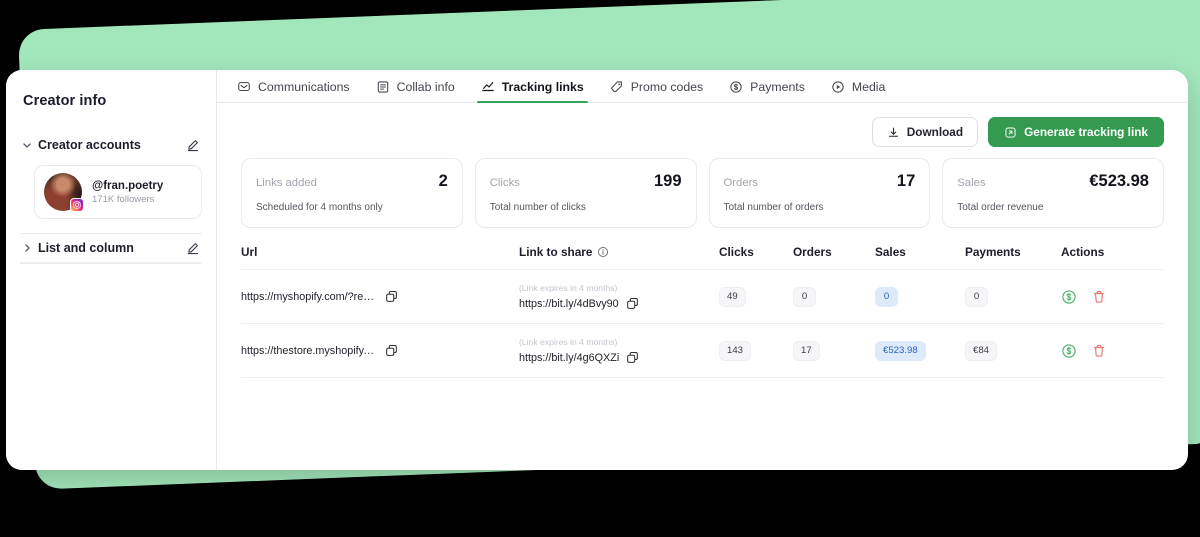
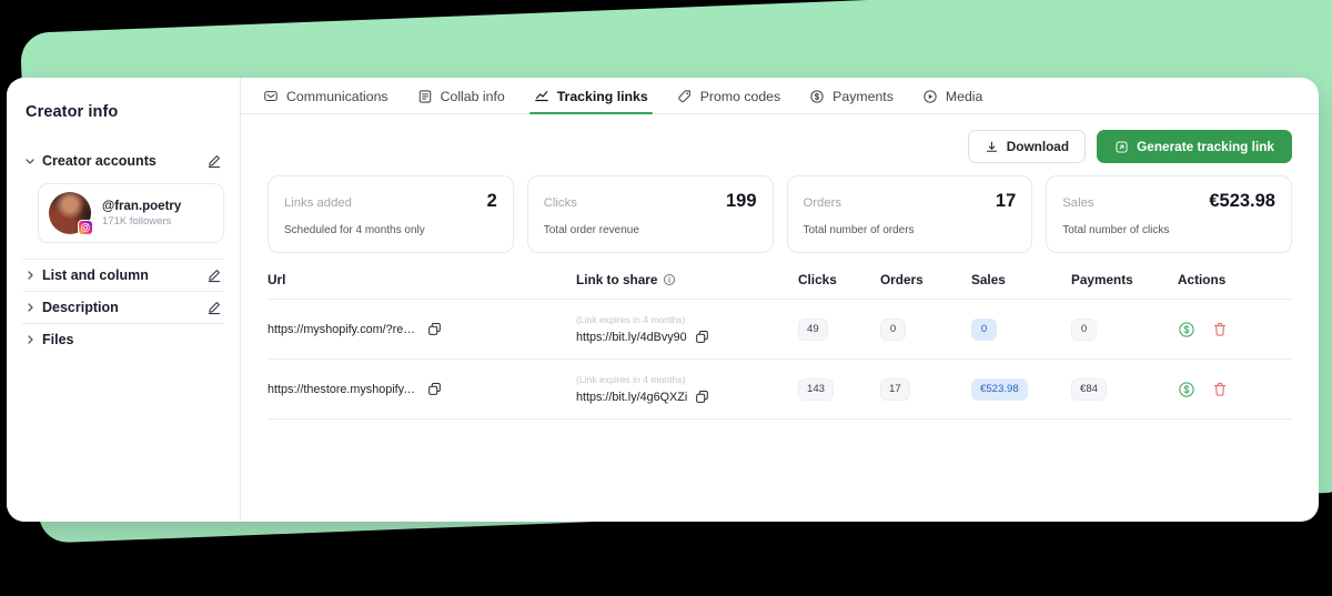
  Creator info
  Creator accounts
  @fran.poetry
  171K followers
  List and column
+ Description
+ Files
  Communications
  Collab info
  Tracking links
  Promo codes
  Payments
  Media
  Download
  Generate tracking link
  Links added
  2
  Scheduled for 4 months only
  Clicks
  199
- Total number of clicks
+ Total order revenue
  Orders
  17
  Total number of orders
  Sales
  €523.98
- Total order revenue
+ Total number of clicks
  Url
  Link to share
  Clicks
  Orders
  Sales
  Payments
  Actions
  https://myshopify.com/?ref=1
  (Link expires in 4 months)
  https://bit.ly/4dBvy90
  49
  0
  0
  0
  https://thestore.myshopify.co
  (Link expires in 4 months)
  https://bit.ly/4g6QXZi
  143
  17
  €523.98
  €84
